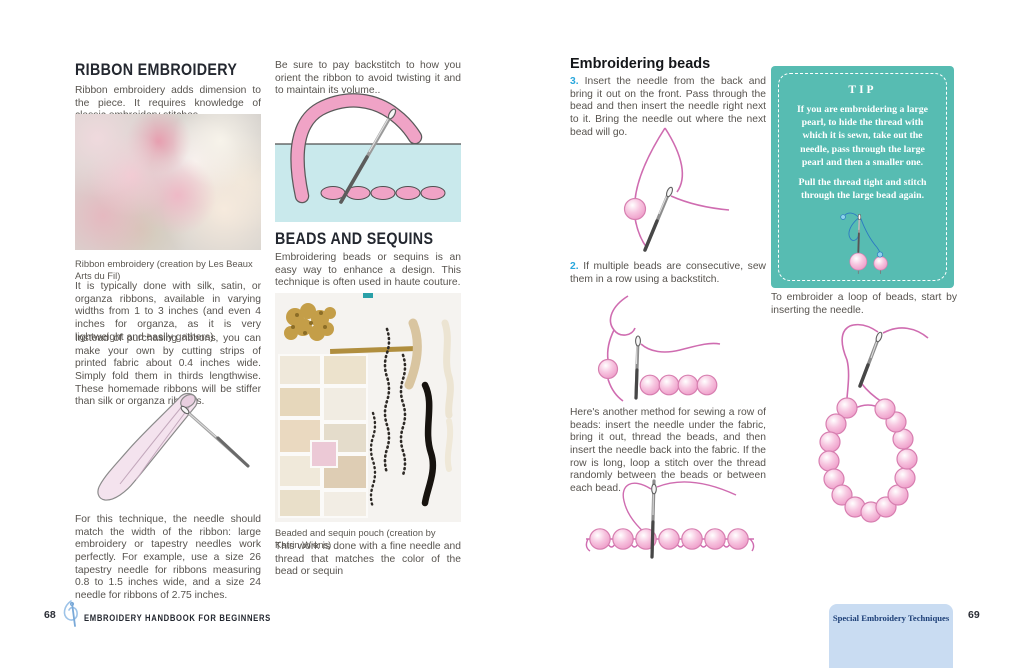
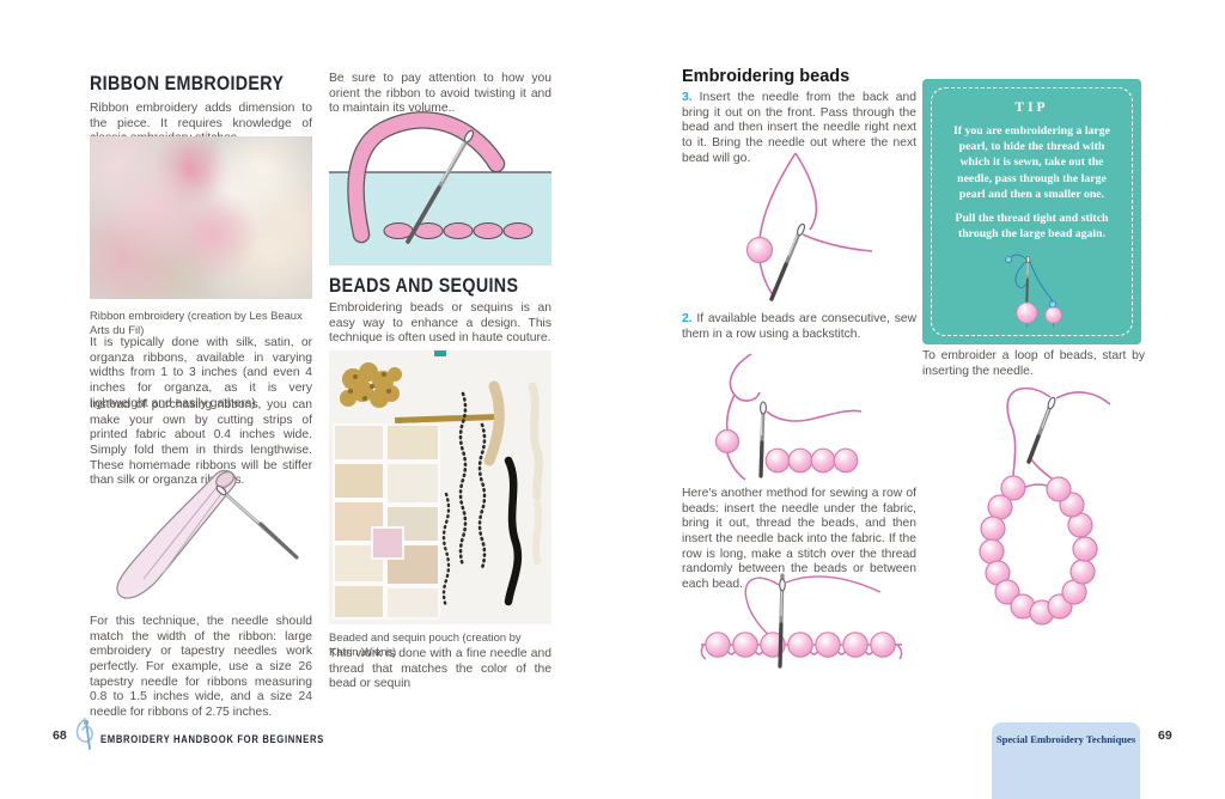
  RIBBON EMBROIDERY
  Ribbon embroidery adds dimension to the piece. It requires knowledge of
  Ribbon embroidery (creation by Les Beaux Arts du Fil)
  It is typically done with silk, satin, or organza ribbons, available in varying widths from 1 to 3 inches (and even 4 inches for organza, as it is very lightweight and easily gathers).
  Instead of purchasing ribbons, you can make your own by cutting strips of printed fabric about 0.4 inches wide. Simply fold them in thirds lengthwise. These homemade ribbons will be stiffer than silk or organza ris.
  For this technique, the needle should match the width of the ribbon: large embroidery or tapestry needles work perfectly. For example, use a size 26 tapestry needle for ribbons measuring 0.8 to 1.5 inches wide, and a size 24 needle for ribbons of 2.75 inches.
- Be sure to pay backstitch to how you orient the ribbon to avoid twisting it and to maintain its volume..
+ Be sure to pay attention to how you orient the ribbon to avoid twisting it and to maintain its volume..
  BEADS AND SEQUINS
  Embroidering beads or sequins is an easy way to enhance a design. This technique is often used in haute couture.
  Beaded and sequin pouch (creation by Katrin Wiens)
  This work is done with a fine needle and thread that matches the color of the bead or sequin
  Embroidering beads
  3. Insert the needle from the back and bring it out on the front. Pass through the bead and then insert the needle right next to it. Bring the needle out where the next bead will go.
- 2. If multiple beads are consecutive, sew them in a row using a backstitch.
+ 2. If available beads are consecutive, sew them in a row using a backstitch.
- Here's another method for sewing a row of beads: insert the needle under the fabric, bring it out, thread the beads, and then insert the needle back into the fabric. If the row is long, loop a stitch over the thread randomly between the beads or between each bead.
+ Here's another method for sewing a row of beads: insert the needle under the fabric, bring it out, thread the beads, and then insert the needle back into the fabric. If the row is long, make a stitch over the thread randomly between the beads or between each bead.
  TIP
  If you are embroidering a large pearl, to hide the thread with which it is sewn, take out the needle, pass through the large pearl and then a smaller one.
  Pull the thread tight and stitch through the large bead again.
  To embroider a loop of beads, start by inserting the needle.
  68
  EMBROIDERY HANDBOOK FOR BEGINNERS
  Special Embroidery Techniques
  69
